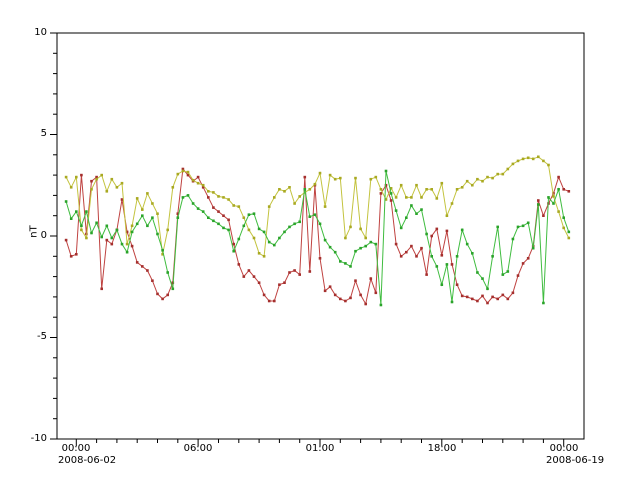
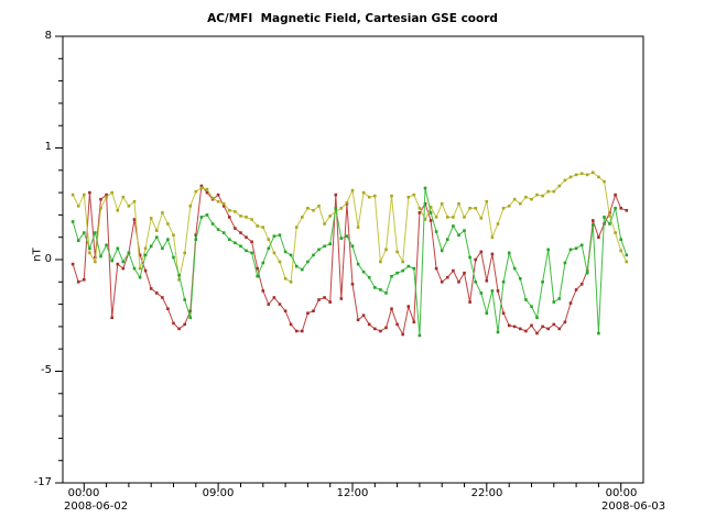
+ AC/MFI Magnetic Field, Cartesian GSE coord
- 10
+ 8
- 5
+ 1
  0
  -5
- -10
+ -17
  00:00
- 06:00
+ 09:00
- 01:00
+ 12:00
- 18:00
+ 22:00
  00:00
  2008-06-02
- 2008-06-19
+ 2008-06-03
